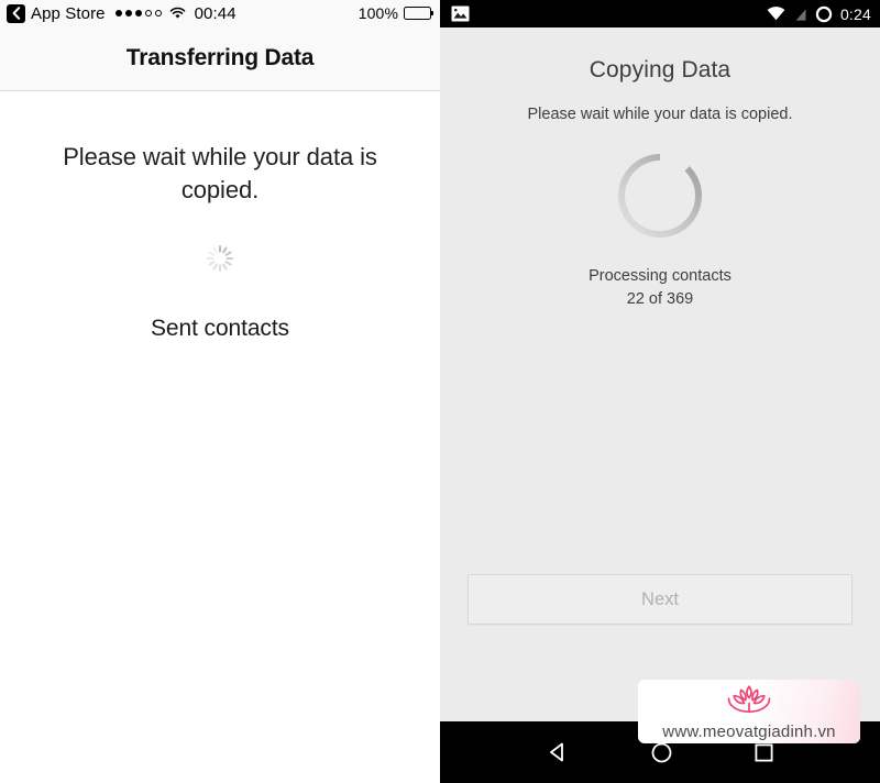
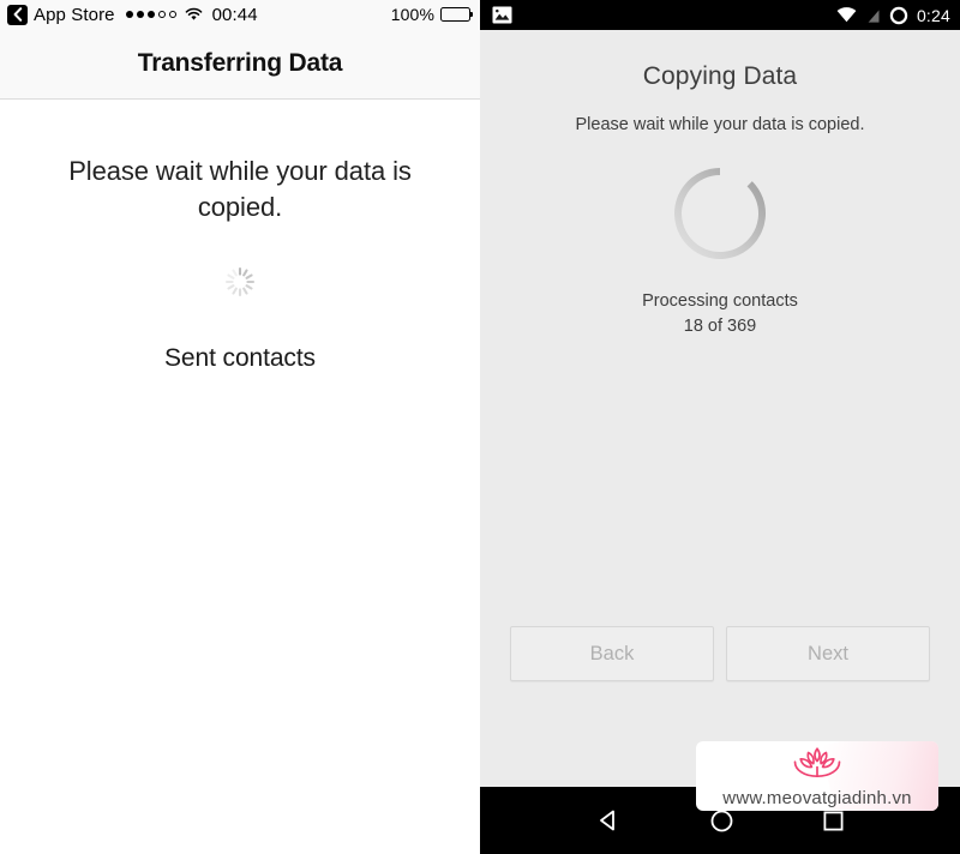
  App Store
  00:44
  100%
  Transferring Data
  Please wait while your data is copied.
  Sent contacts
  0:24
  Copying Data
  Please wait while your data is copied.
  Processing contacts
- 22 of 369
+ 18 of 369
+ Back
  Next
  www.meovatgiadinh.vn
